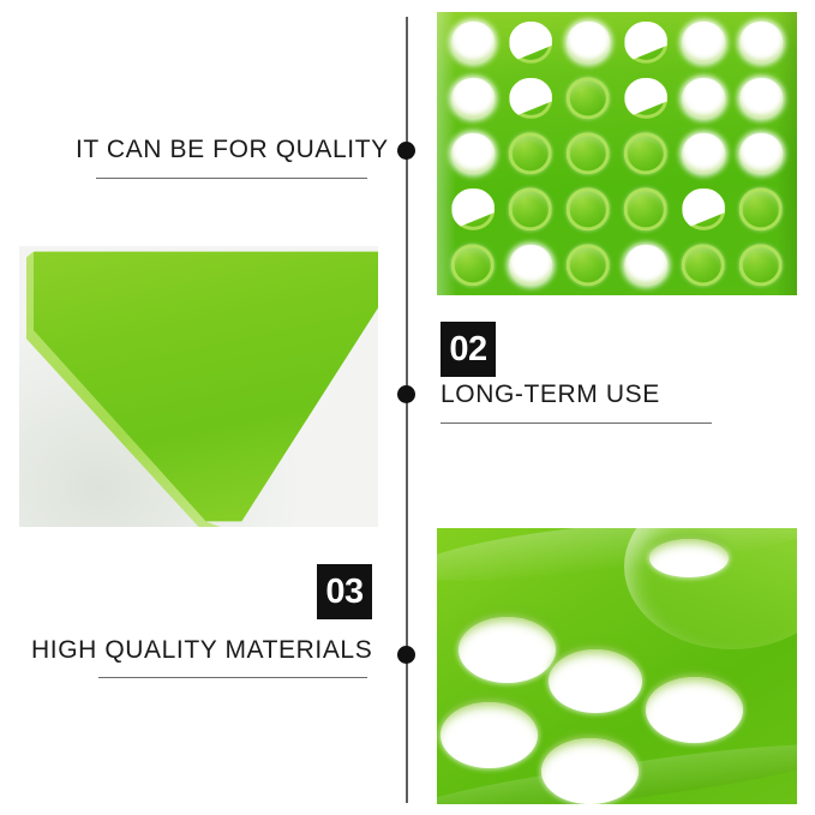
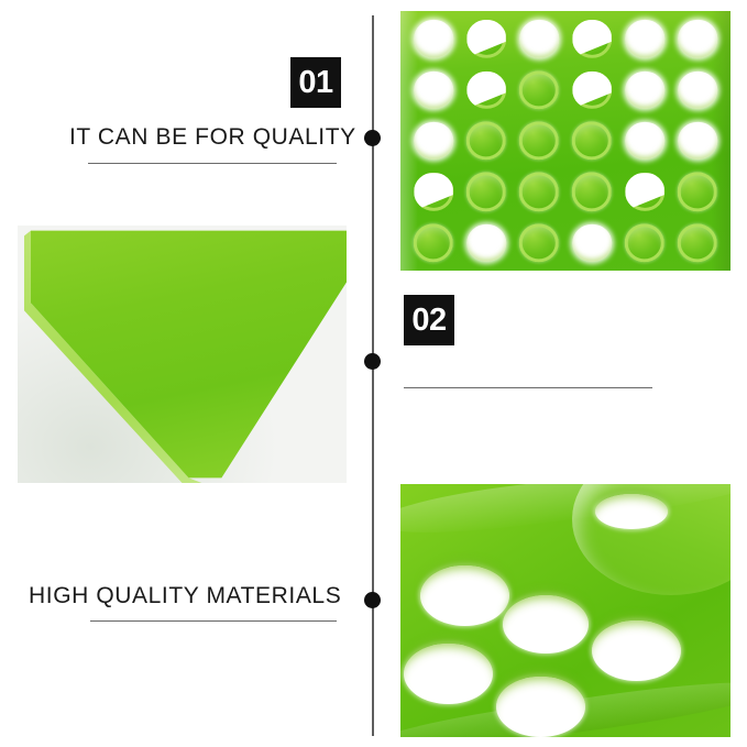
+ 01
  IT CAN BE FOR QUALITY
  02
- LONG-TERM USE
- 03
  HIGH QUALITY MATERIALS
